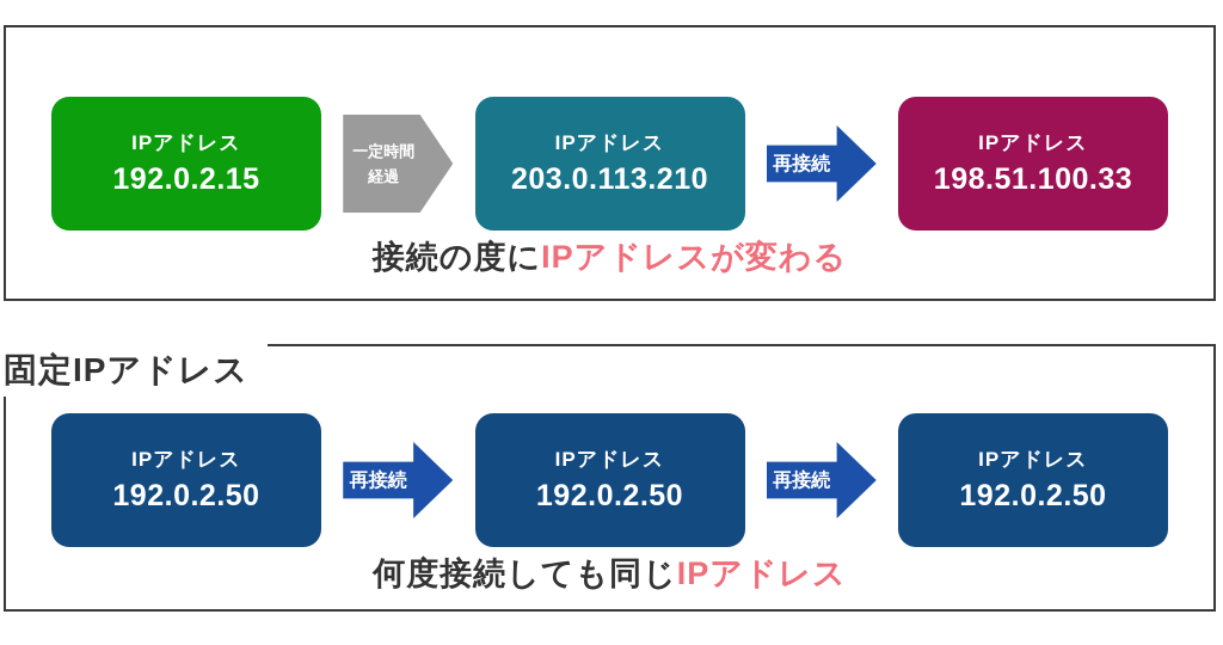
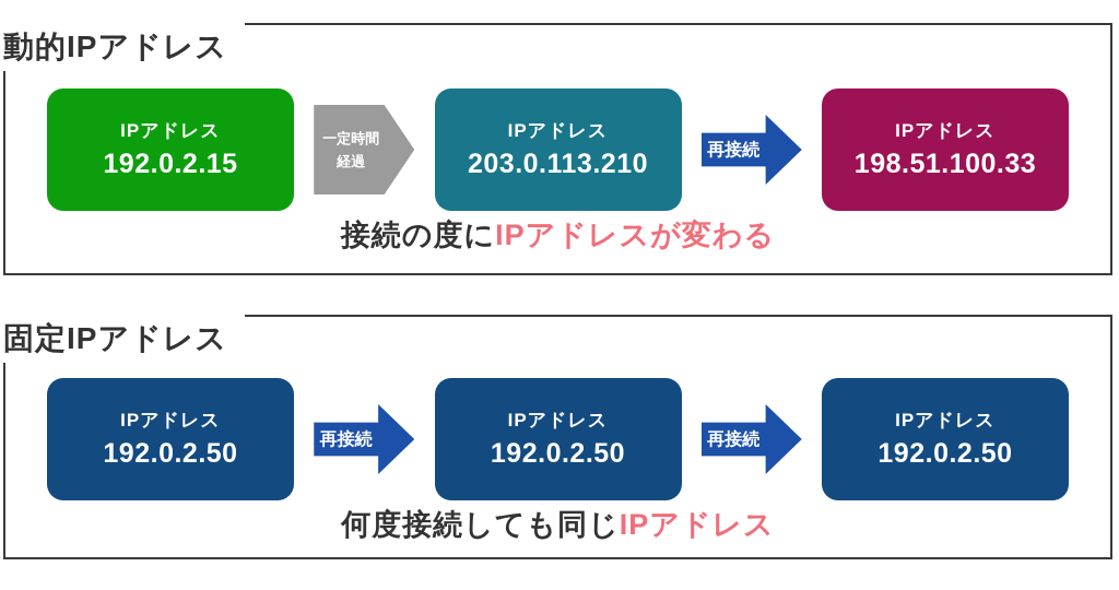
+ 動的IPアドレス
  IPアドレス
  192.0.2.15
  一定時間
  経過
  IPアドレス
  203.0.113.210
  再接続
  IPアドレス
  198.51.100.33
  接続の度にIPアドレスが変わる
  固定IPアドレス
  IPアドレス
  192.0.2.50
  再接続
  IPアドレス
  192.0.2.50
  再接続
  IPアドレス
  192.0.2.50
  何度接続しても同じIPアドレス
